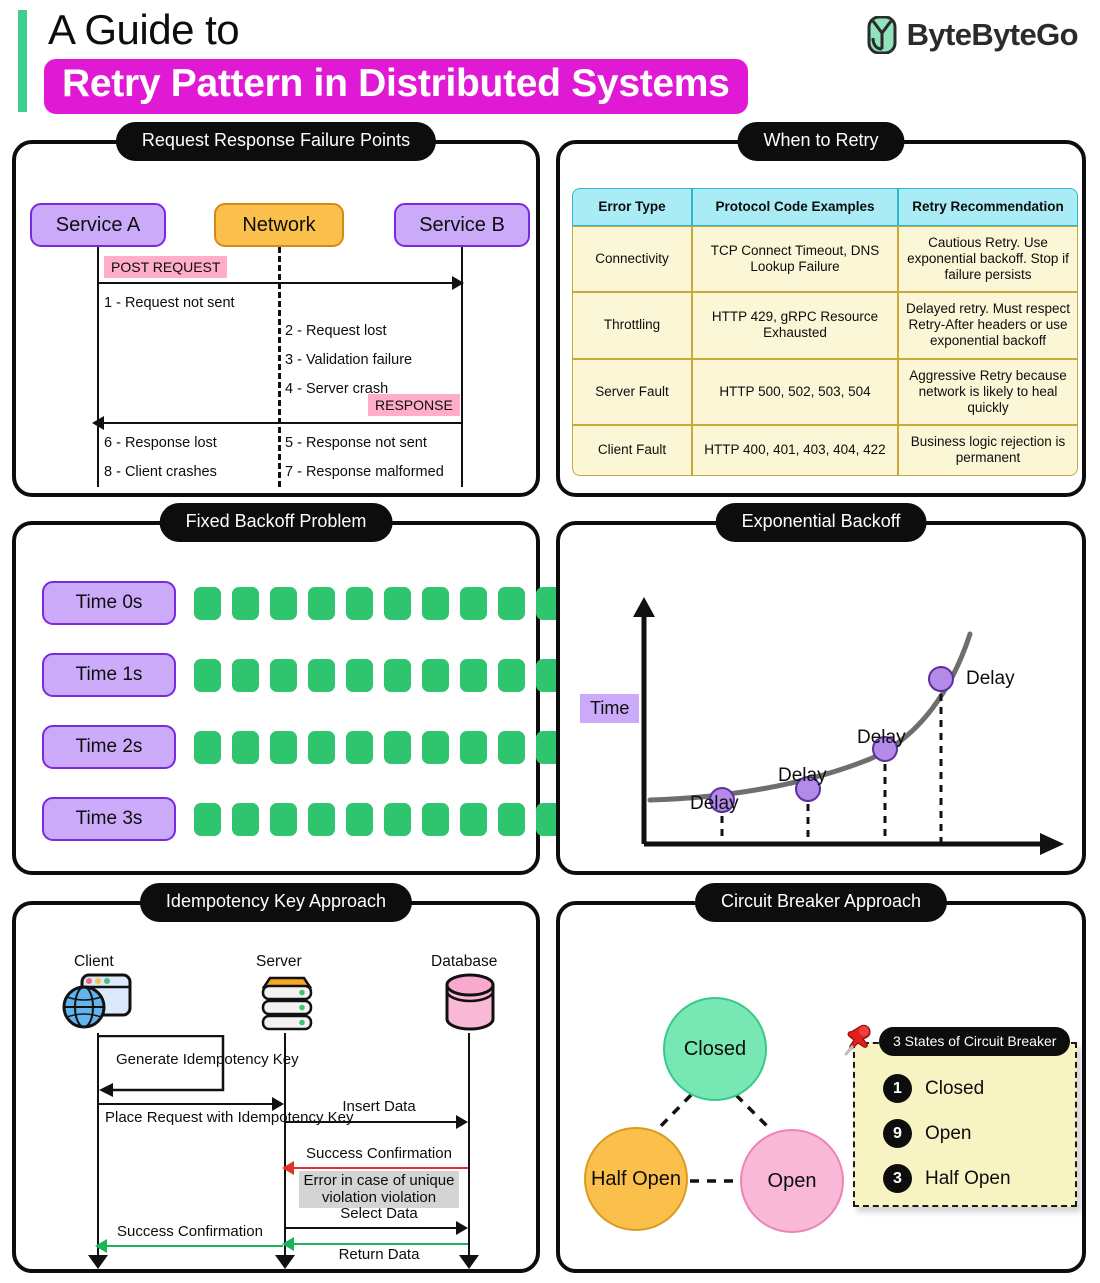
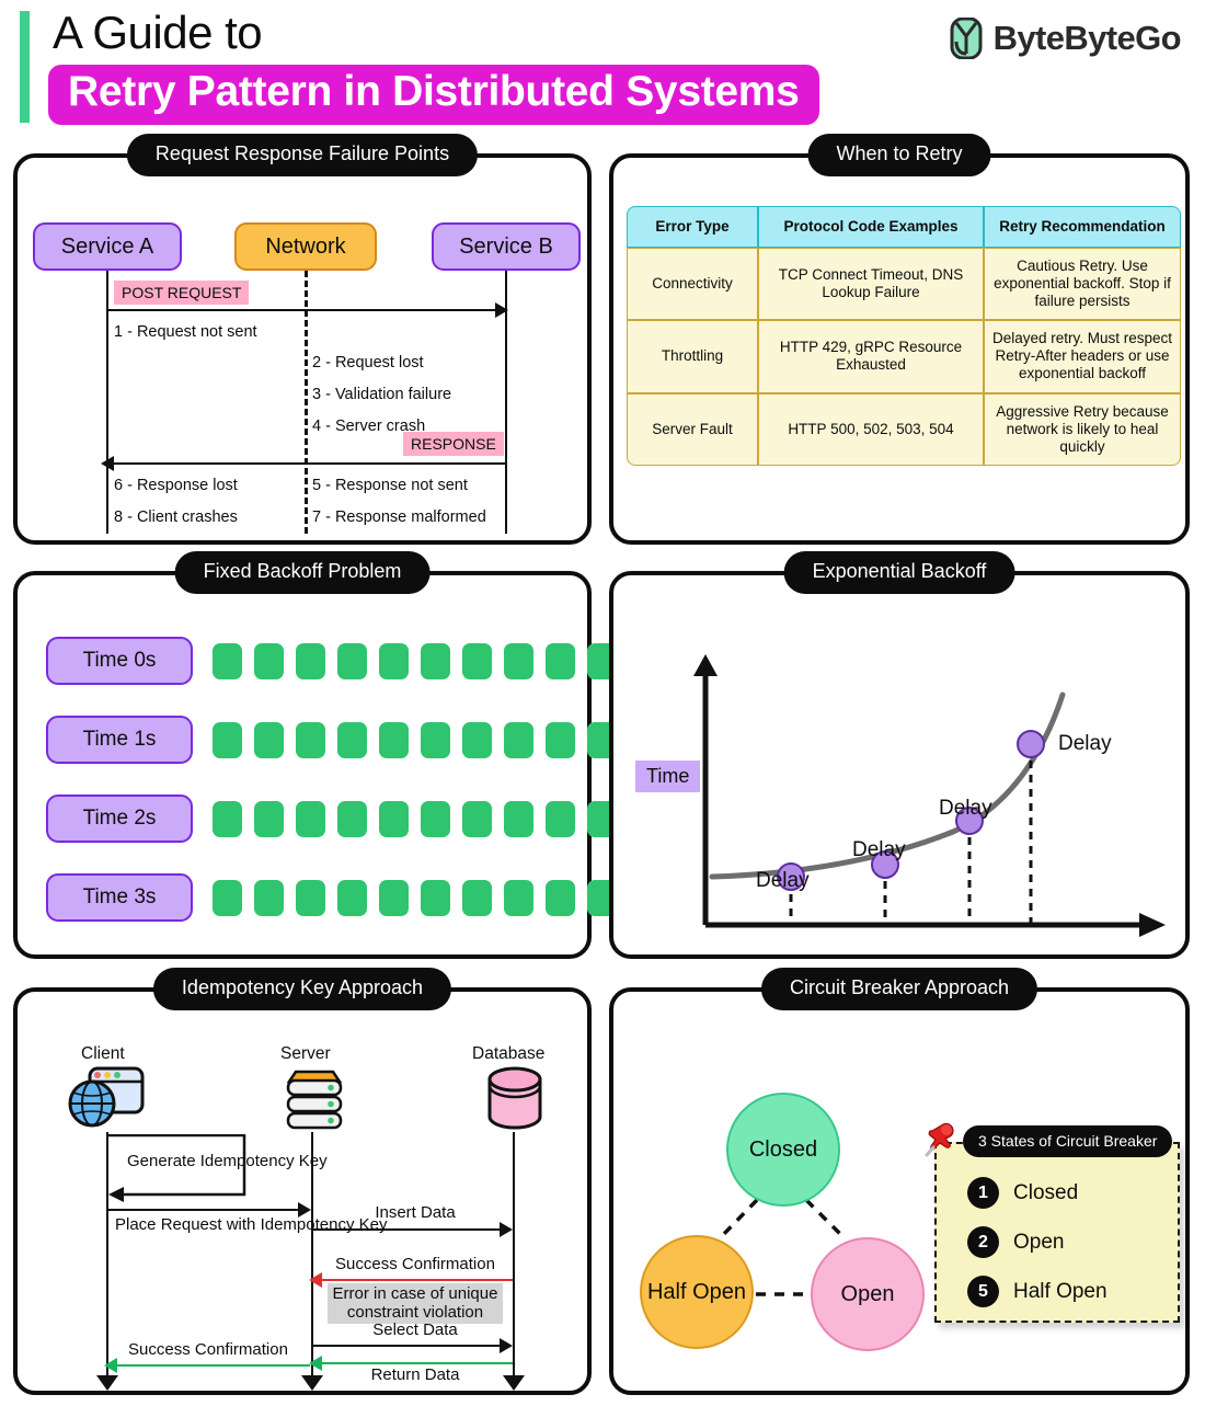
  A Guide to
  Retry Pattern in Distributed Systems
  ByteByteGo
  Request Response Failure Points
  Service A
  Network
  Service B
  POST REQUEST
  1 - Request not sent
  2 - Request lost
  3 - Validation failure
  4 - Server crash
  RESPONSE
  6 - Response lost
  8 - Client crashes
  5 - Response not sent
  7 - Response malformed
  When to Retry
  Error Type	Protocol Code Examples	Retry Recommendation
  Connectivity	TCP Connect Timeout, DNS Lookup Failure	Cautious Retry. Use exponential backoff. Stop if failure persists
  Throttling	HTTP 429, gRPC Resource Exhausted	Delayed retry. Must respect Retry-After headers or use exponential backoff
  Server Fault	HTTP 500, 502, 503, 504	Aggressive Retry because network is likely to heal quickly
- Client Fault	HTTP 400, 401, 403, 404, 422	Business logic rejection is permanent
  Fixed Backoff Problem
  Time 0s
  Time 1s
  Time 2s
  Time 3s
  Exponential Backoff
  Time
  Delay
  Delay
  Delay
  Delay
  Idempotency Key Approach
  Client
  Server
  Database
  Generate Idempotency Key
  Place Request with Idempotency Key
  Insert Data
  Success Confirmation
- Error in case of unique violation violation
+ Error in case of unique constraint violation
  Select Data
  Return Data
  Success Confirmation
  Circuit Breaker Approach
  Closed
  Half Open
  Open
  1
  Closed
- 9
+ 2
  Open
- 3
+ 5
  Half Open
  3 States of Circuit Breaker
